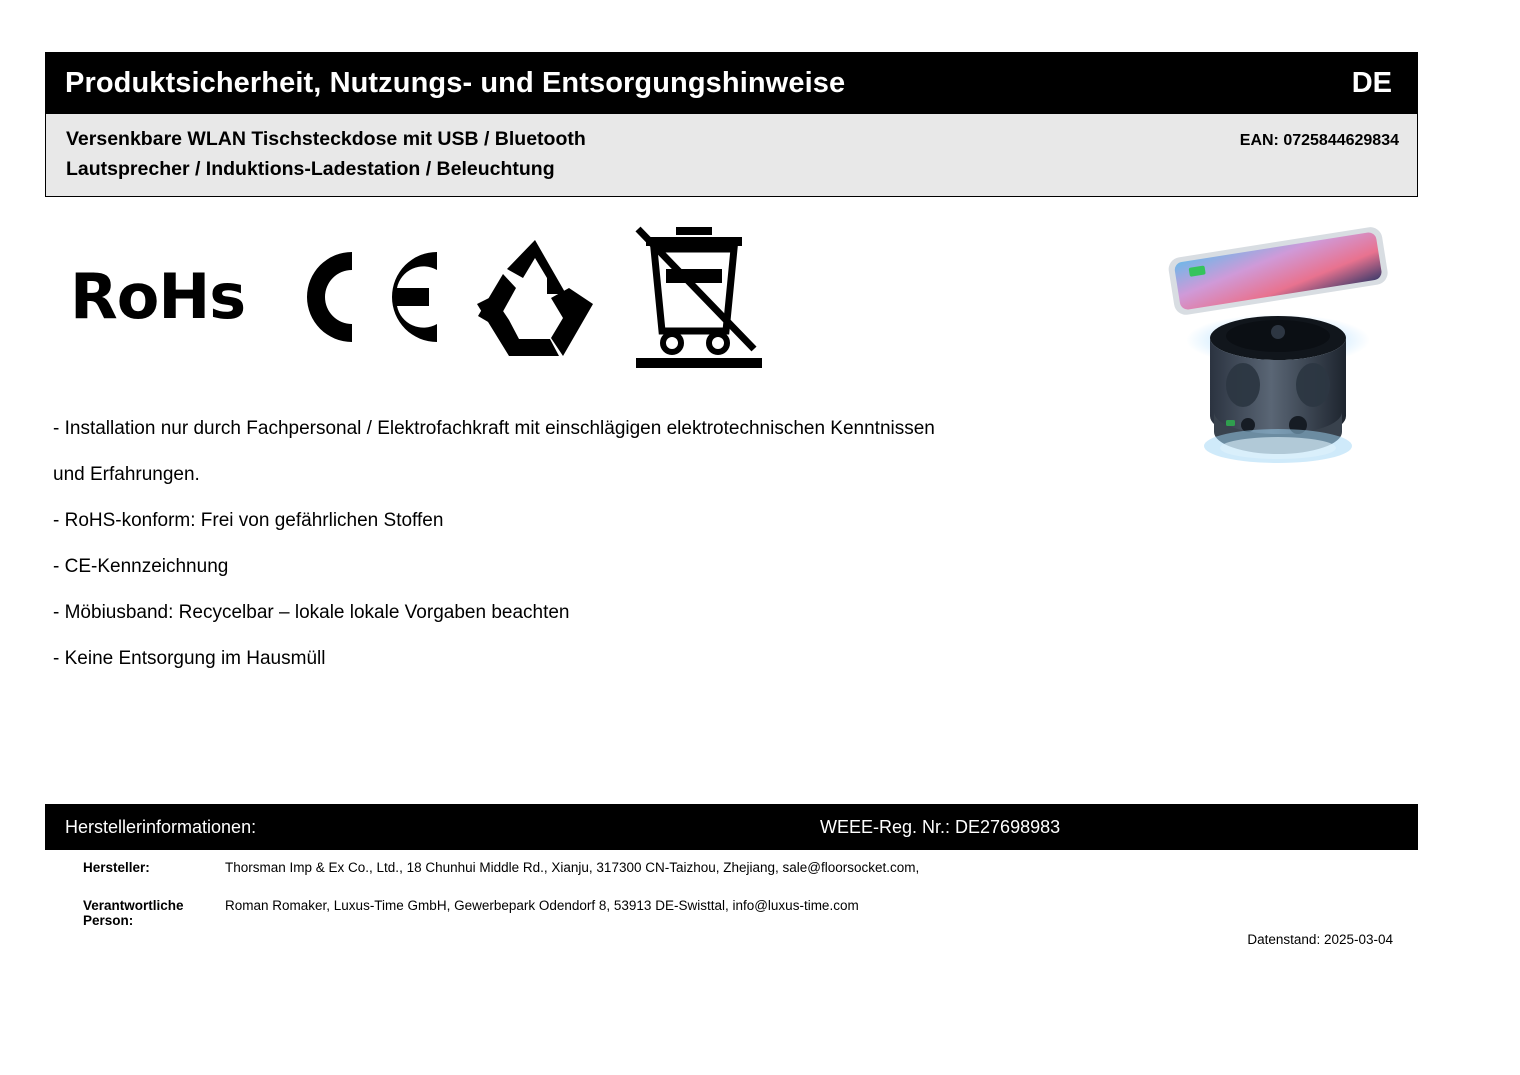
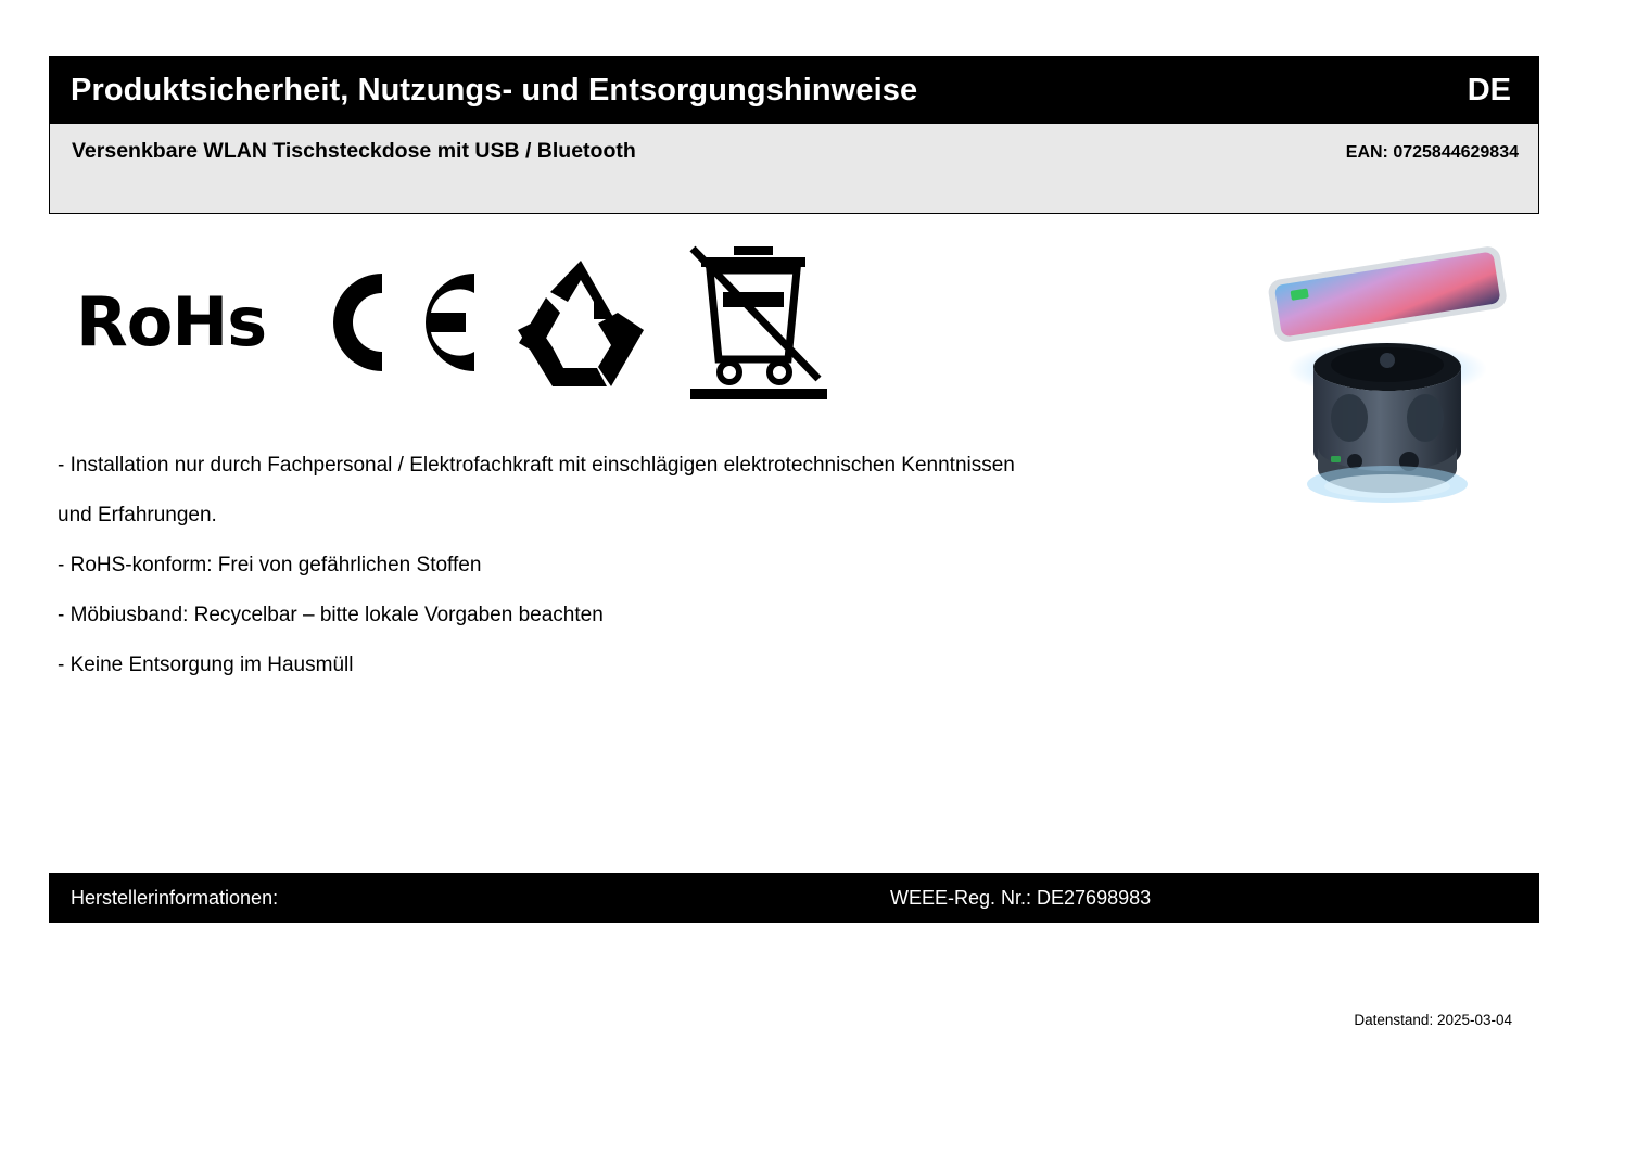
  Produktsicherheit, Nutzungs- und Entsorgungshinweise
  DE
  Versenkbare WLAN Tischsteckdose mit USB / Bluetooth
- Lautsprecher / Induktions-Ladestation / Beleuchtung
  EAN: 0725844629834
  RoHs
  - Installation nur durch Fachpersonal / Elektrofachkraft mit einschlägigen elektrotechnischen Kenntnissen
  und Erfahrungen.
  - RoHS-konform: Frei von gefährlichen Stoffen
- - CE-Kennzeichnung
- - Möbiusband: Recycelbar – lokale lokale Vorgaben beachten
+ - Möbiusband: Recycelbar – bitte lokale Vorgaben beachten
  - Keine Entsorgung im Hausmüll
  Herstellerinformationen:
  WEEE-Reg. Nr.: DE27698983
- Hersteller:
- Thorsman Imp & Ex Co., Ltd., 18 Chunhui Middle Rd., Xianju, 317300 CN-Taizhou, Zhejiang, sale@floorsocket.com,
- Verantwortliche Person:
- Roman Romaker, Luxus-Time GmbH, Gewerbepark Odendorf 8, 53913 DE-Swisttal, info@luxus-time.com
  Datenstand: 2025-03-04
